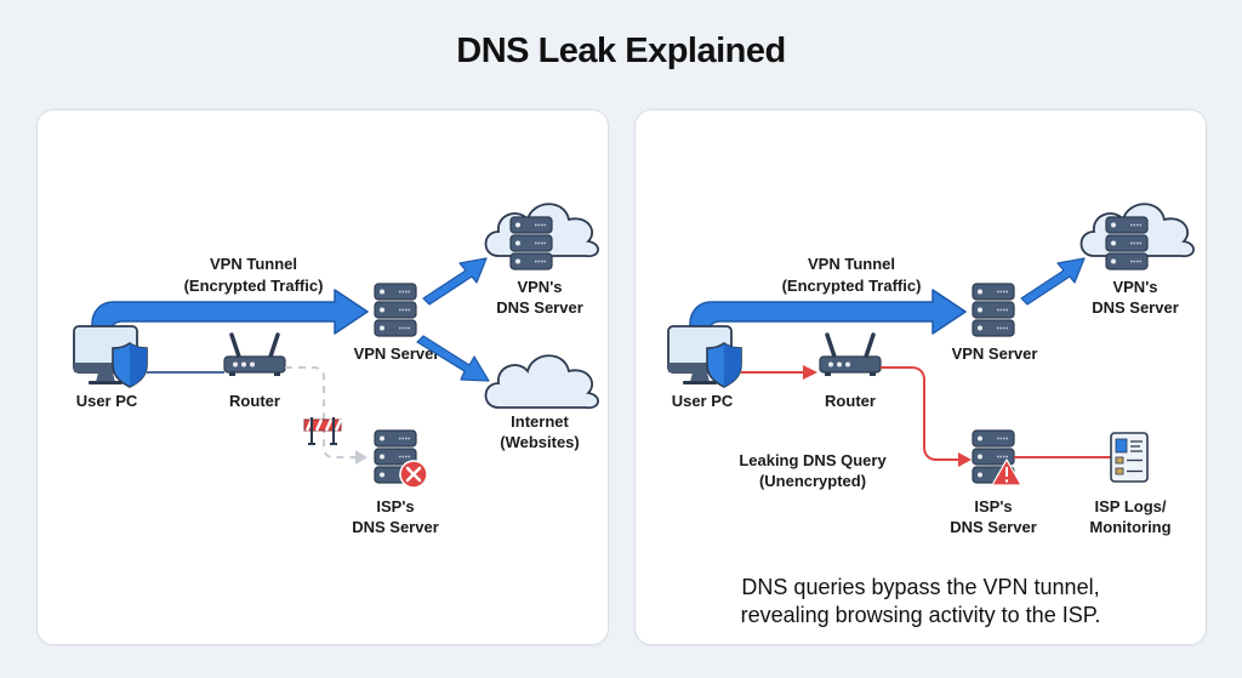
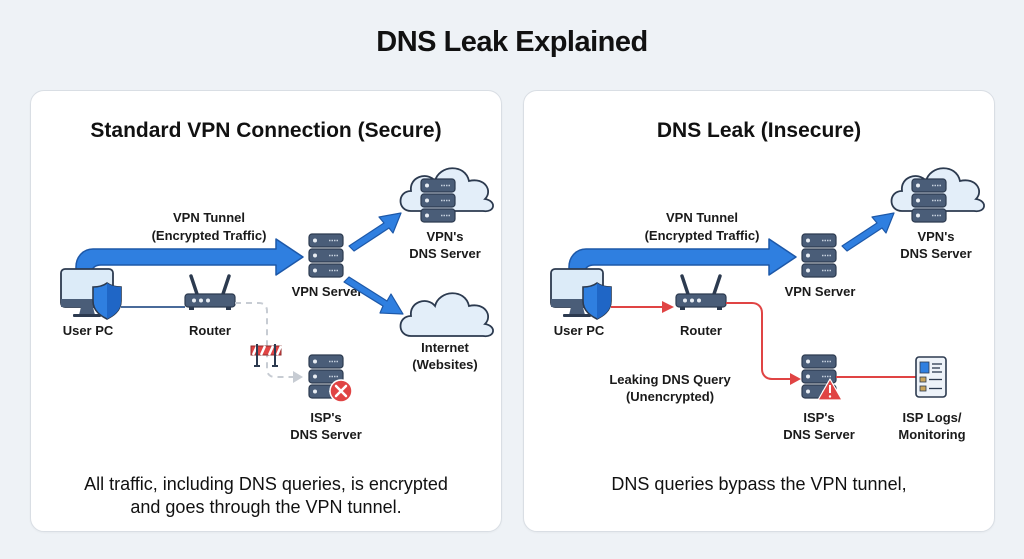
  DNS Leak Explained
+ Standard VPN Connection (Secure)
  VPN Tunnel
  (Encrypted Traffic)
  User PC
  Router
  ISP's
  DNS Server
  VPN Serve
  VPN's
  DNS Server
  Internet
  (Websites)
+ All traffic, including DNS queries, is encrypted
+ and goes through the VPN tunnel.
+ DNS Leak (Insecure)
  VPN Tunnel
  (Encrypted Traffic)
  User PC
  Router
  Leaking DNS Query
  (Unencrypted)
  ISP's
  DNS Server
  ISP Logs/
  Monitoring
  VPN Server
  VPN's
  DNS Server
  DNS queries bypass the VPN tunnel,
- revealing browsing activity to the ISP.
